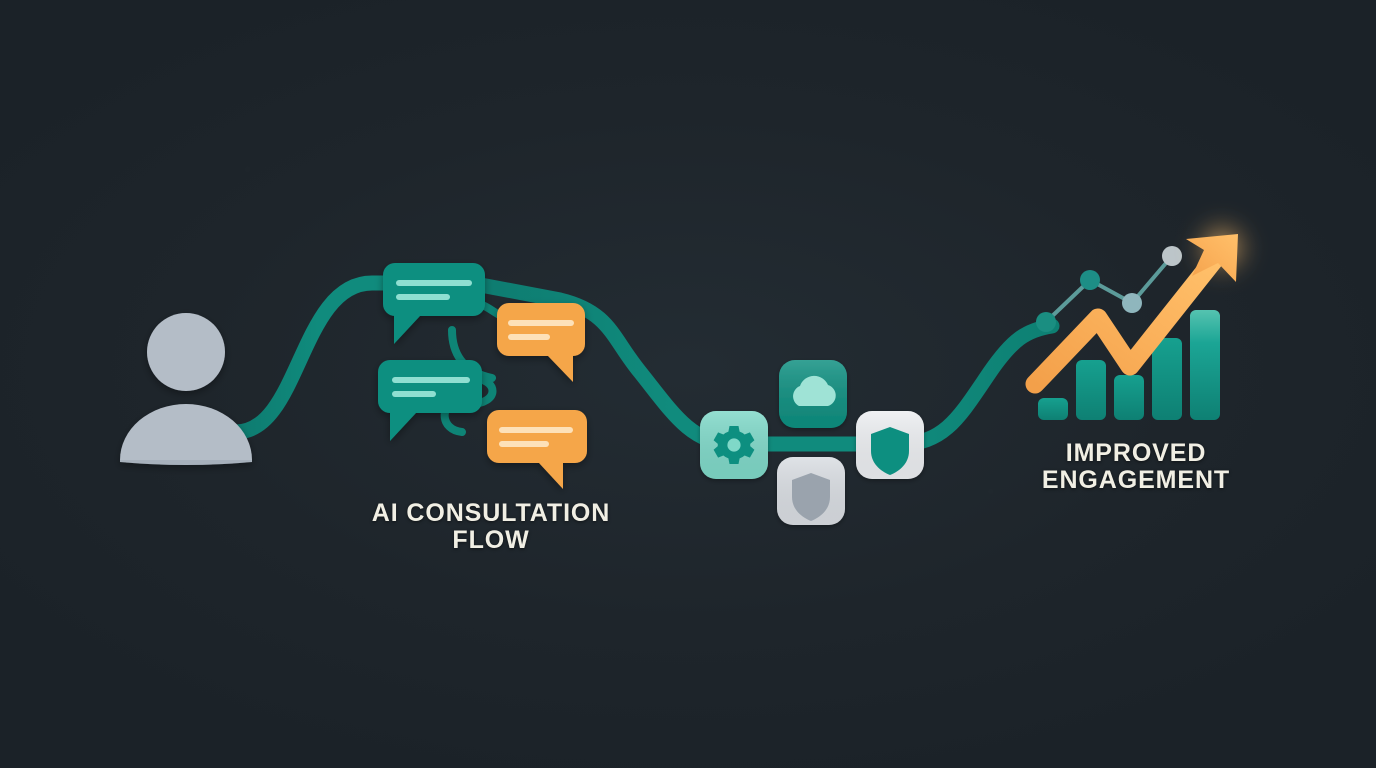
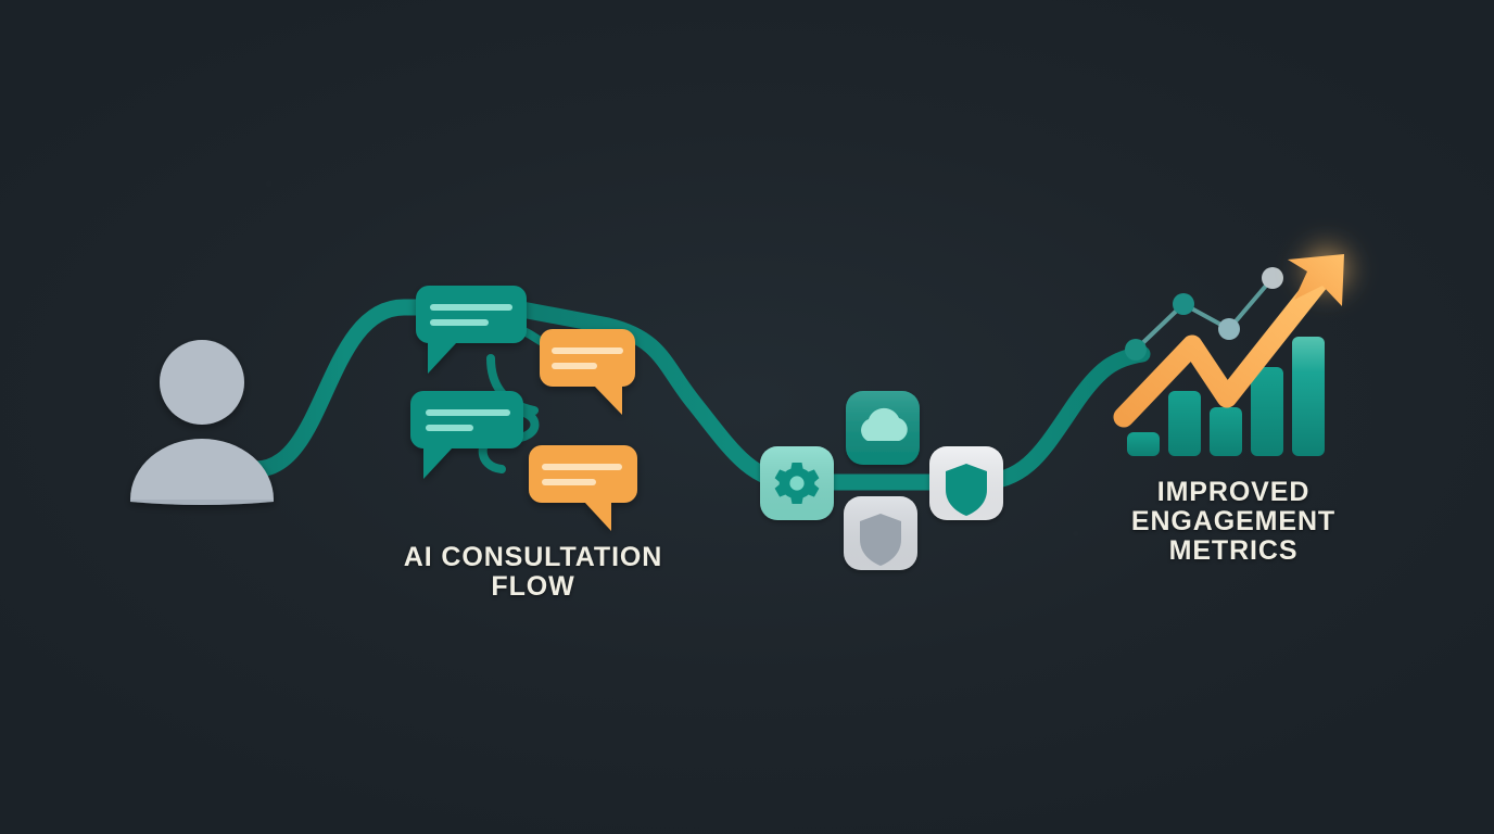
  AI CONSULTATION
  FLOW
  IMPROVED
  ENGAGEMENT
+ METRICS
